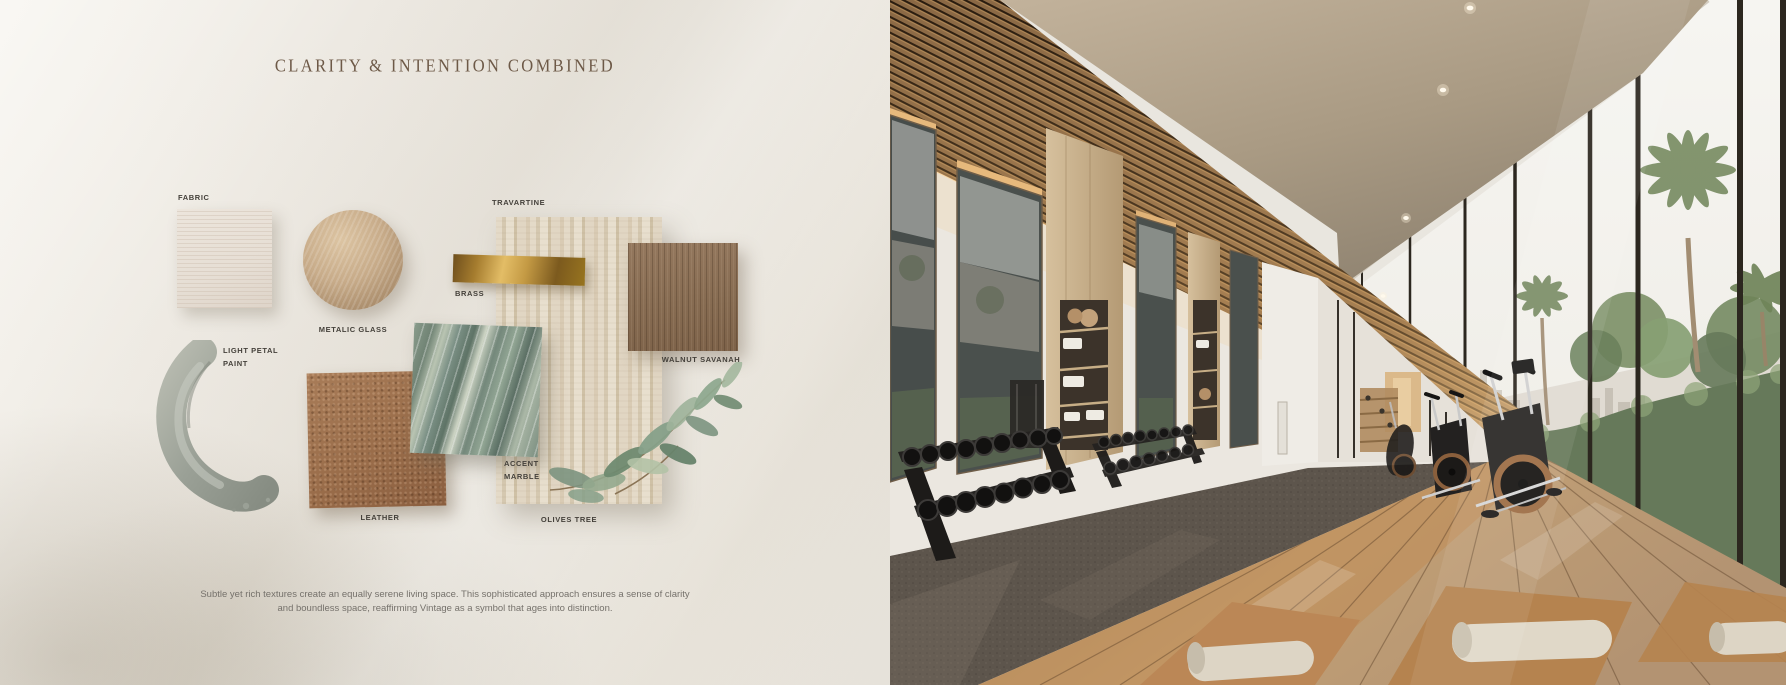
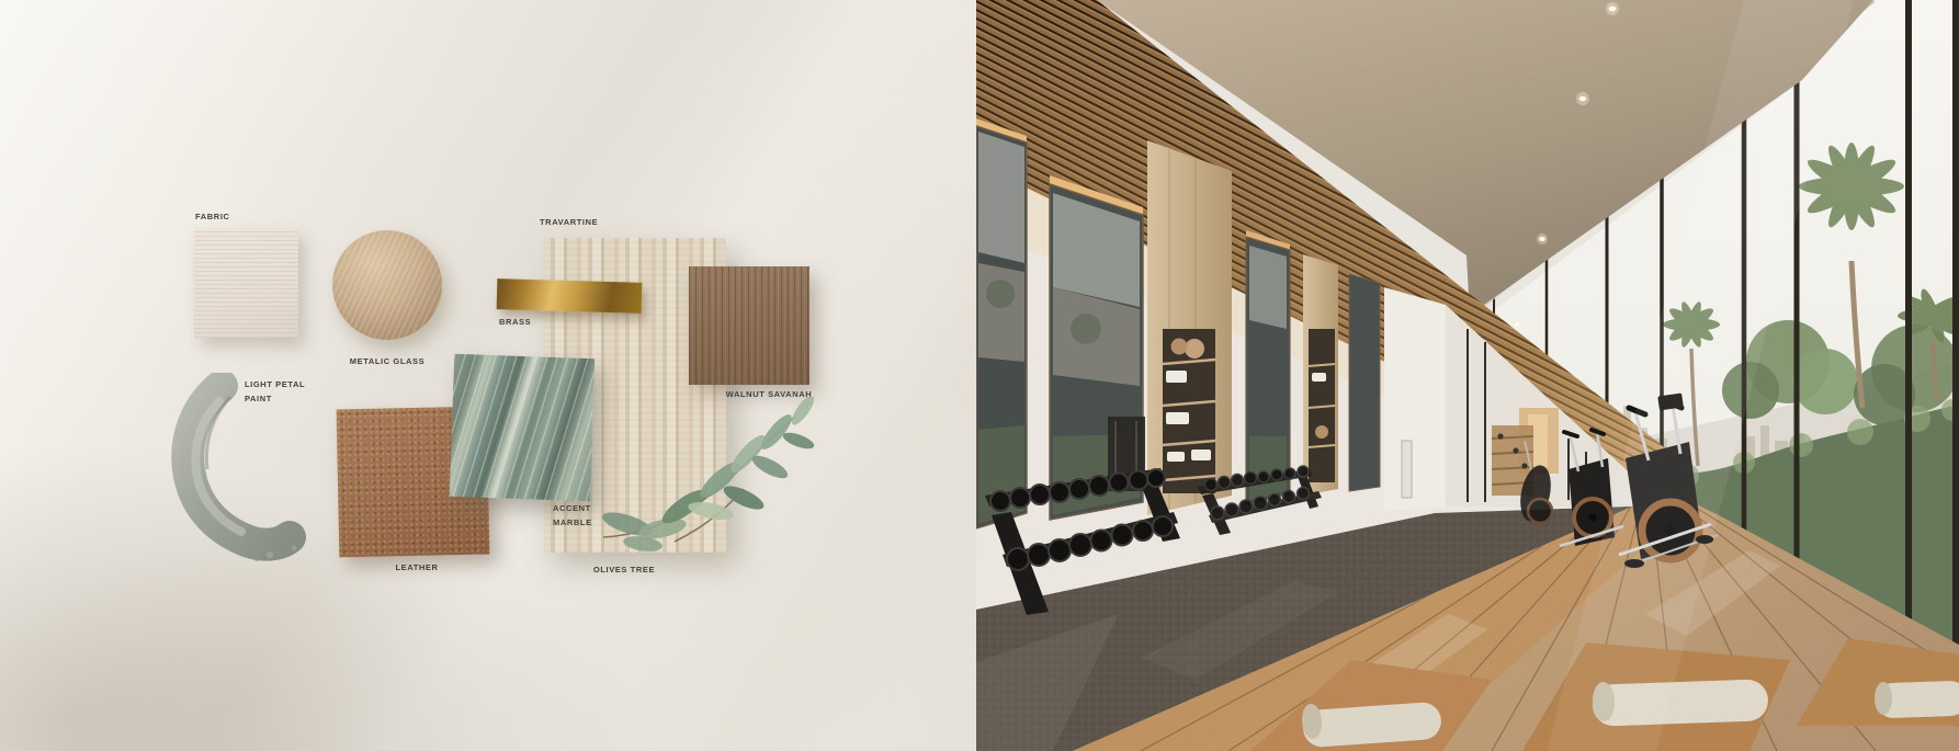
- CLARITY & INTENTION COMBINED
- Subtle yet rich textures create an equally serene living space. This sophisticated approach ensures a sense of clarity and boundless space, reaffirming Vintage as a symbol that ages into distinction.
  FABRIC
  METALIC GLASS
  TRAVARTINE
  BRASS
  WALNUT SAVANAH
  LIGHT PETAL
  PAINT
  LEATHER
  ACCENT
  MARBLE
  OLIVES TREE
